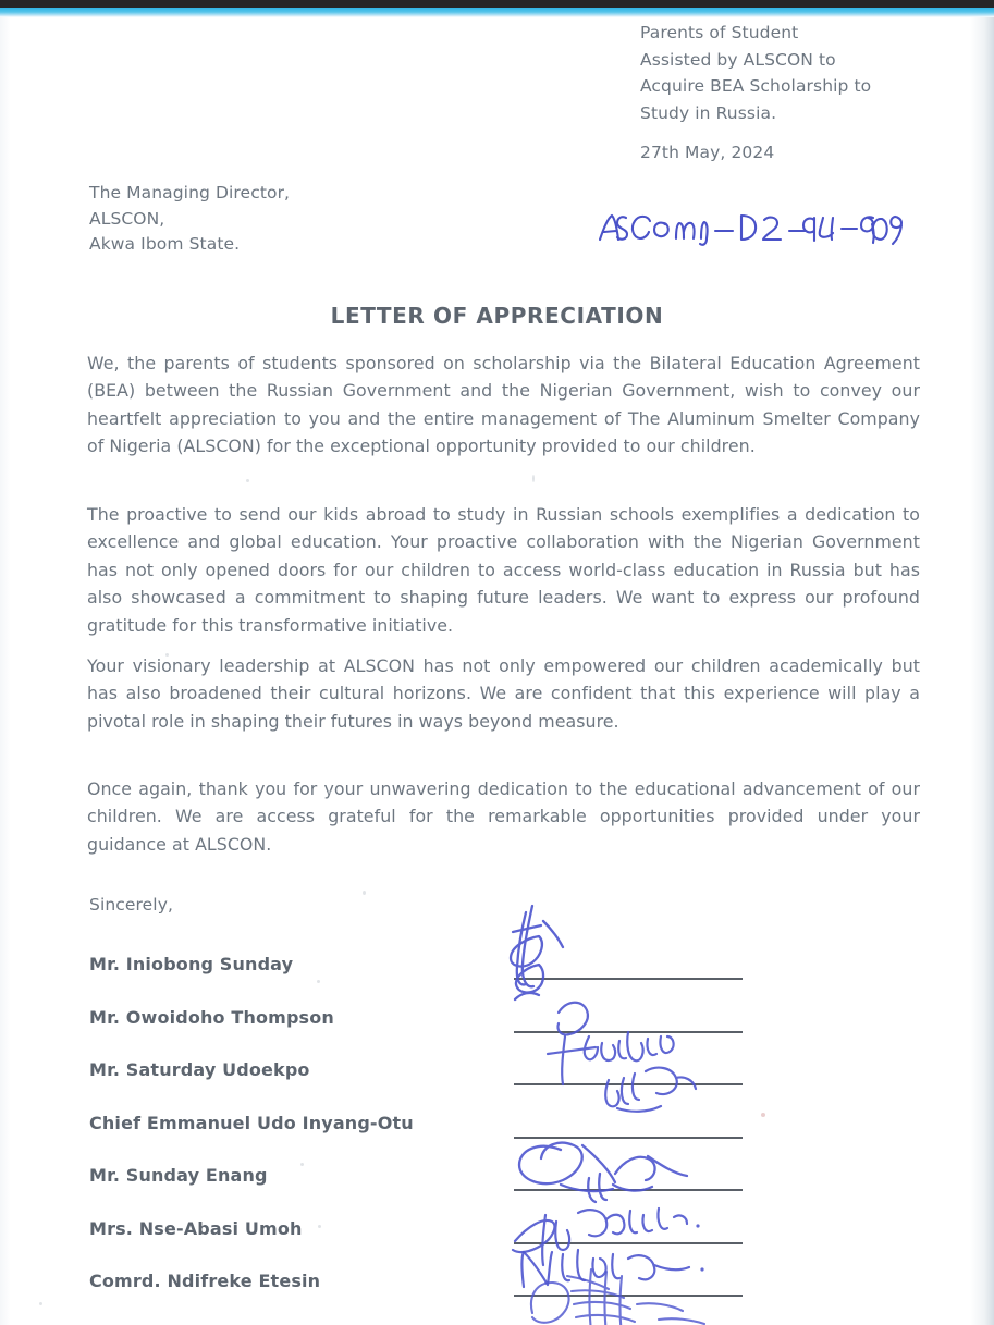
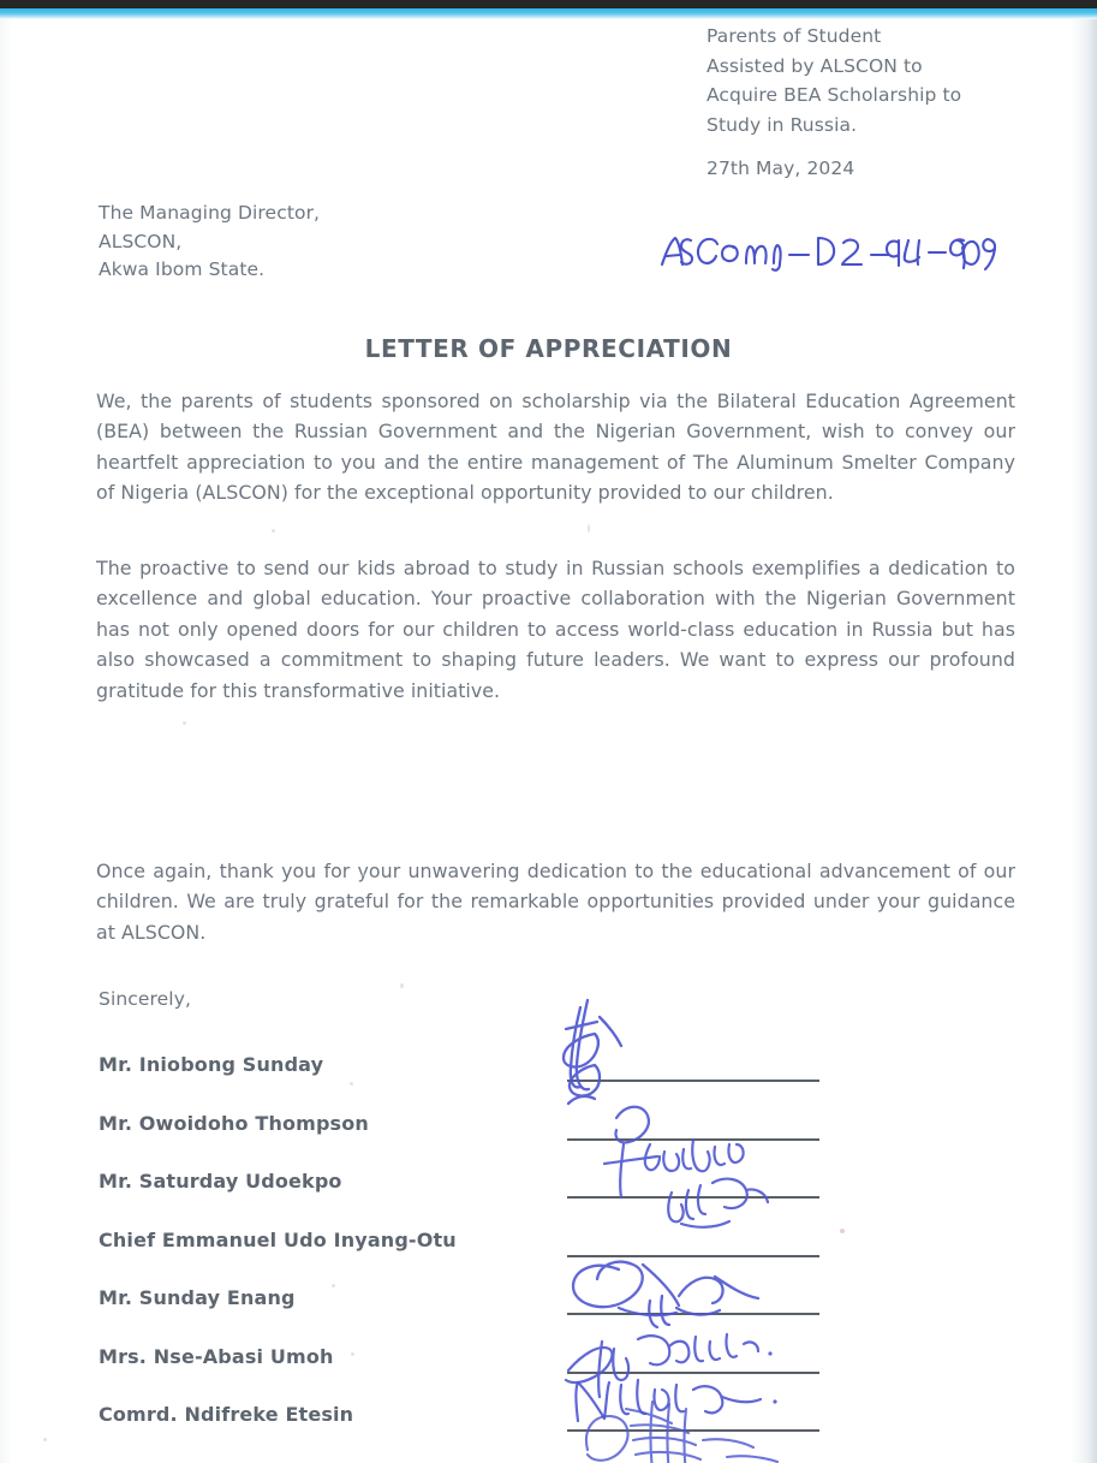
  Parents of Student
  Assisted by ALSCON to
  Acquire BEA Scholarship to
  Study in Russia.
  27th May, 2024
  The Managing Director,
  ALSCON,
  Akwa Ibom State.
  LETTER OF APPRECIATION
  We, the parents of students sponsored on scholarship via the Bilateral Education Agreement (BEA) between the Russian Government and the Nigerian Government, wish to convey our heartfelt appreciation to you and the entire management of The Aluminum Smelter Company of Nigeria (ALSCON) for the exceptional opportunity provided to our children.
  The proactive to send our kids abroad to study in Russian schools exemplifies a dedication to excellence and global education. Your proactive collaboration with the Nigerian Government has not only opened doors for our children to access world-class education in Russia but has also showcased a commitment to shaping future leaders. We want to express our profound gratitude for this transformative initiative.
- Your visionary leadership at ALSCON has not only empowered our children academically but has also broadened their cultural horizons. We are confident that this experience will play a pivotal role in shaping their futures in ways beyond measure.
- Once again, thank you for your unwavering dedication to the educational advancement of our children. We are access grateful for the remarkable opportunities provided under your guidance at ALSCON.
+ Once again, thank you for your unwavering dedication to the educational advancement of our children. We are truly grateful for the remarkable opportunities provided under your guidance at ALSCON.
  Sincerely,
  Mr. Iniobong Sunday
  Mr. Owoidoho Thompson
  Mr. Saturday Udoekpo
  Chief Emmanuel Udo Inyang-Otu
  Mr. Sunday Enang
  Mrs. Nse-Abasi Umoh
  Comrd. Ndifreke Etesin
